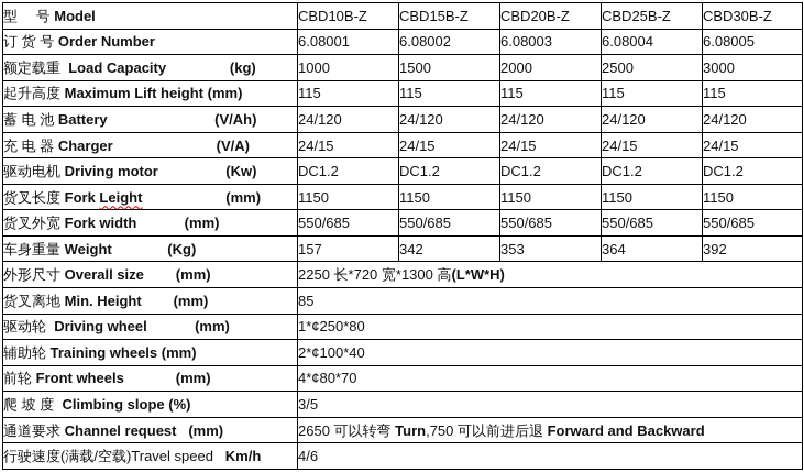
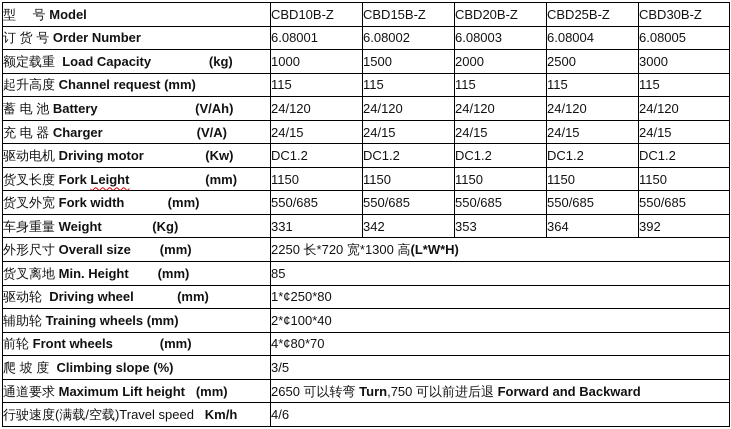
  型 号 Model	CBD10B-Z	CBD15B-Z	CBD20B-Z	CBD25B-Z	CBD30B-Z
  订 货 号 Order Number	6.08001	6.08002	6.08003	6.08004	6.08005
  额定载重 Load Capacity (kg)	1000	1500	2000	2500	3000
- 起升高度 Maximum Lift height (mm)	115	115	115	115	115
+ 起升高度 Channel request (mm)	115	115	115	115	115
  蓄 电 池 Battery (V/Ah)	24/120	24/120	24/120	24/120	24/120
  充 电 器 Charger (V/A)	24/15	24/15	24/15	24/15	24/15
  驱动电机 Driving motor (Kw)	DC1.2	DC1.2	DC1.2	DC1.2	DC1.2
  货叉长度 Fork Leight (mm)	1150	1150	1150	1150	1150
  货叉外宽 Fork width (mm)	550/685	550/685	550/685	550/685	550/685
- 车身重量 Weight (Kg)	157	342	353	364	392
+ 车身重量 Weight (Kg)	331	342	353	364	392
  外形尺寸 Overall size (mm)	2250 长*720 宽*1300 高(L*W*H)
  货叉离地 Min. Height (mm)	85
  驱动轮 Driving wheel (mm)	1*¢250*80
  辅助轮 Training wheels (mm)	2*¢100*40
  前轮 Front wheels (mm)	4*¢80*70
  爬 坡 度 Climbing slope (%)	3/5
- 通道要求 Channel request (mm)	2650 可以转弯 Turn,750 可以前进后退 Forward and Backward
+ 通道要求 Maximum Lift height (mm)	2650 可以转弯 Turn,750 可以前进后退 Forward and Backward
  行驶速度(满载/空载)Travel speed Km/h	4/6
